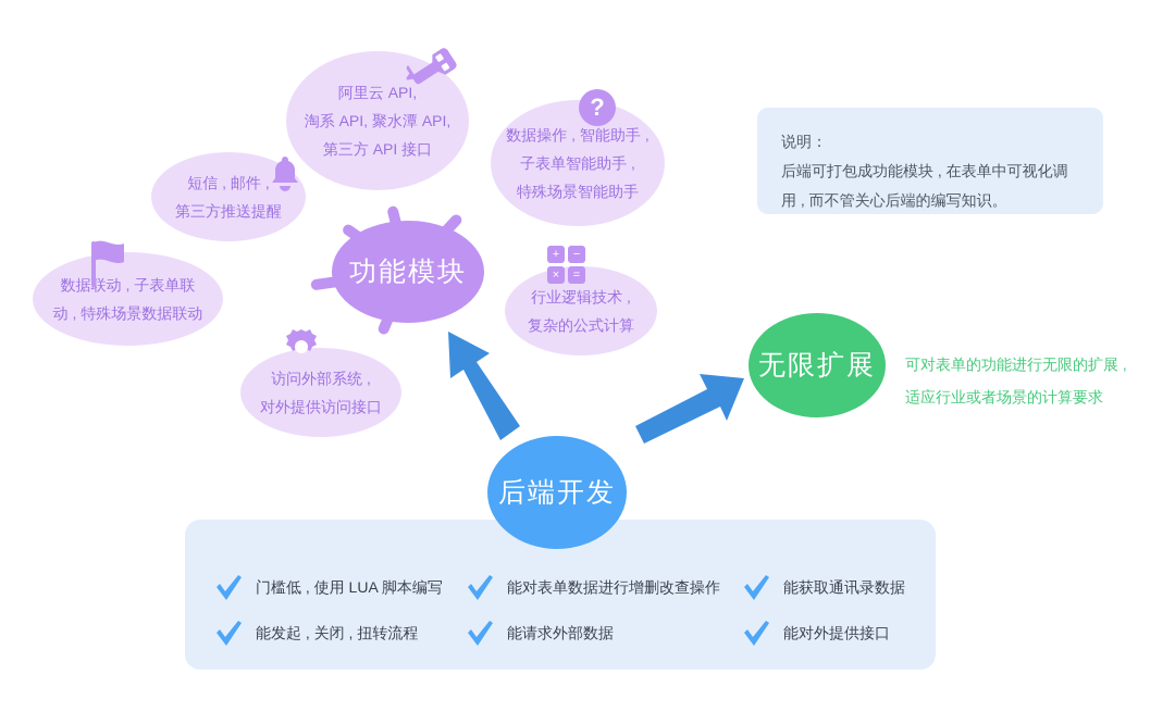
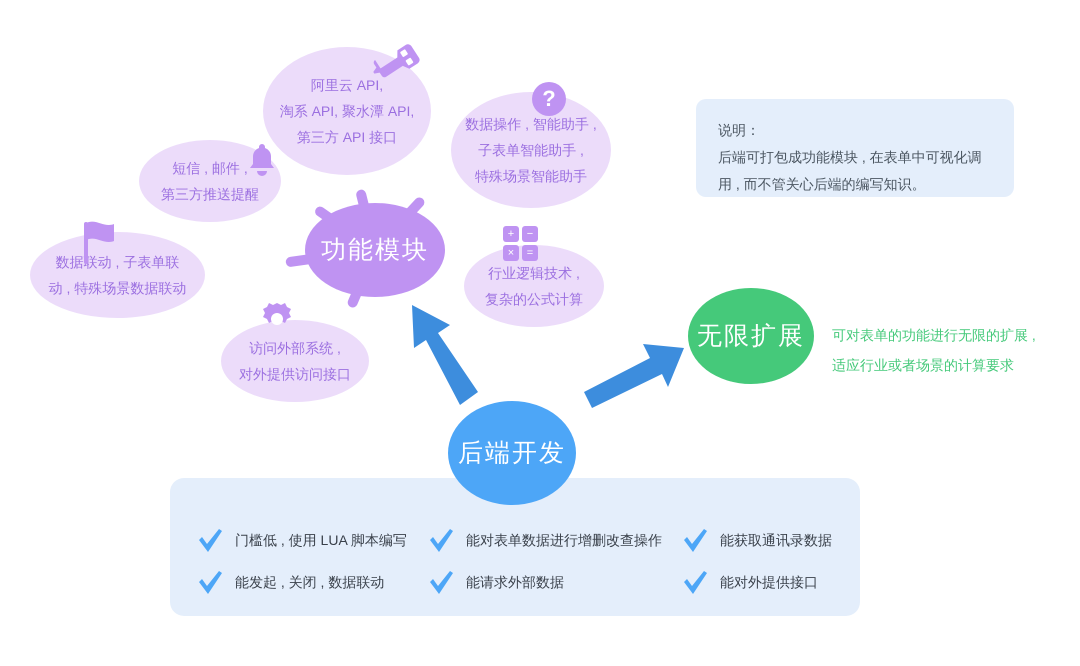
  阿里云 API,
  淘系 API, 聚水潭 API,
  第三方 API 接口
  数据操作 , 智能助手 ,
  子表单智能助手 ,
  特殊场景智能助手
  ?
  短信 , 邮件 ,
  第三方推送提醒
  数据联动 , 子表单联
  动 , 特殊场景数据联动
  访问外部系统 ,
  对外提供访问接口
  行业逻辑技术 ,
  复杂的公式计算
  +
  −
  ×
  =
  功能模块
  说明：
  后端可打包成功能模块 , 在表单中可视化调
  用 , 而不管关心后端的编写知识。
  无限扩展
  可对表单的功能进行无限的扩展 ,
  适应行业或者场景的计算要求
  后端开发
  门槛低 , 使用 LUA 脚本编写
  能对表单数据进行增删改查操作
  能获取通讯录数据
- 能发起 , 关闭 , 扭转流程
+ 能发起 , 关闭 , 数据联动
  能请求外部数据
  能对外提供接口
